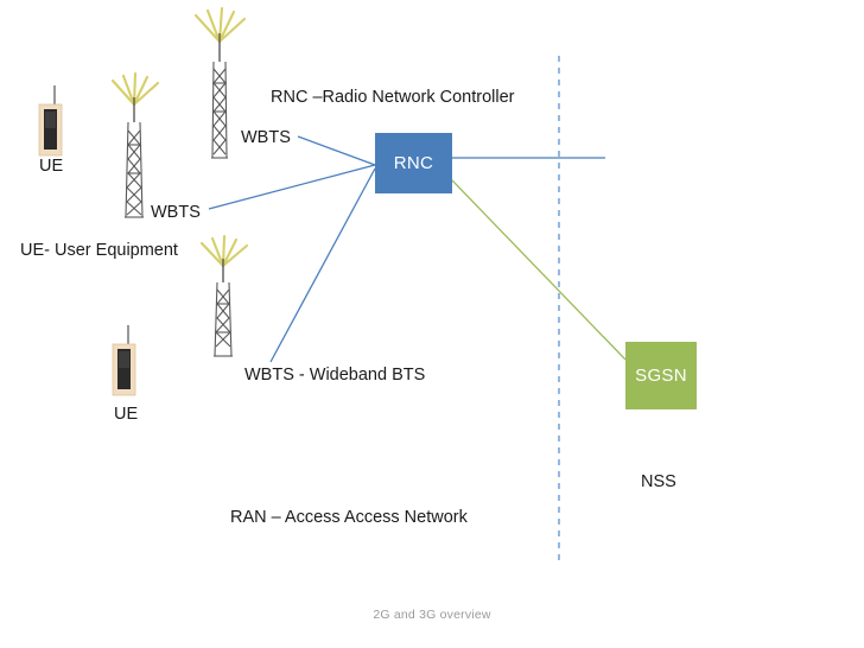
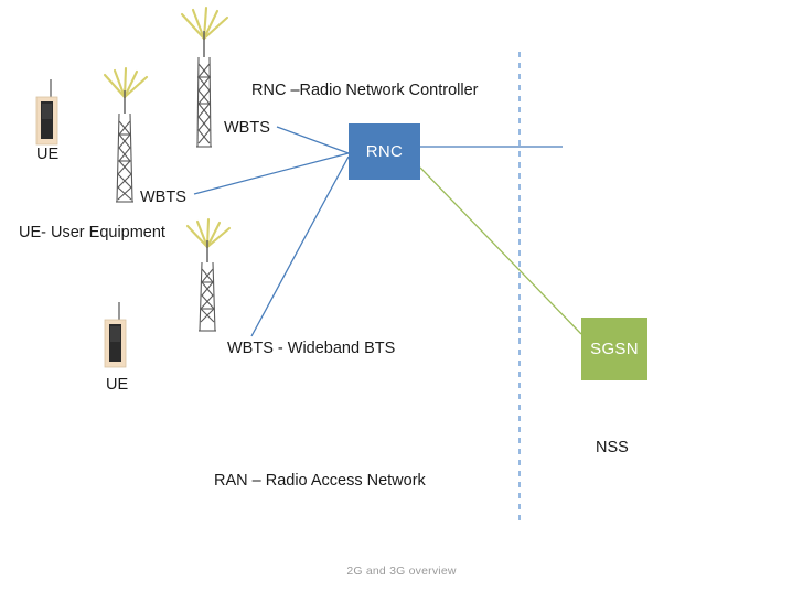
  RNC
  SGSN
  RNC –Radio Network Controller
  WBTS
  WBTS
  UE
  UE
  UE- User Equipment
  WBTS - Wideband BTS
- RAN – Access Access Network
+ RAN – Radio Access Network
  NSS
  2G and 3G overview
